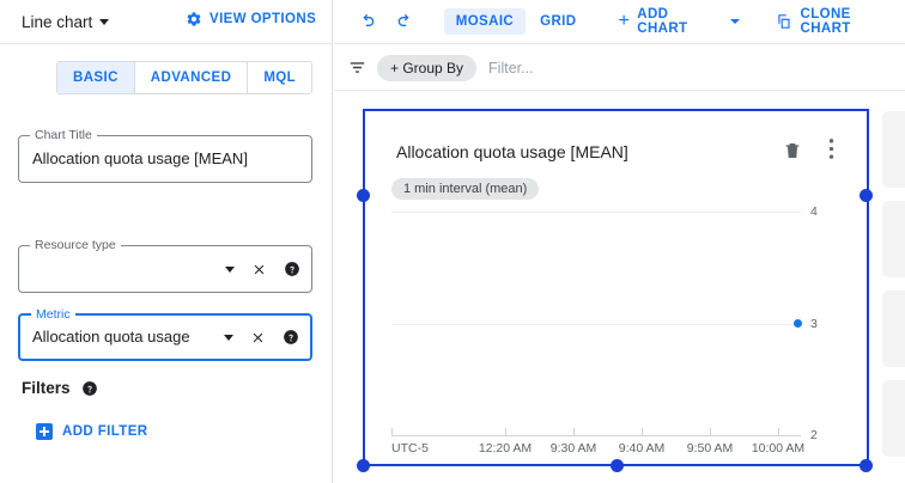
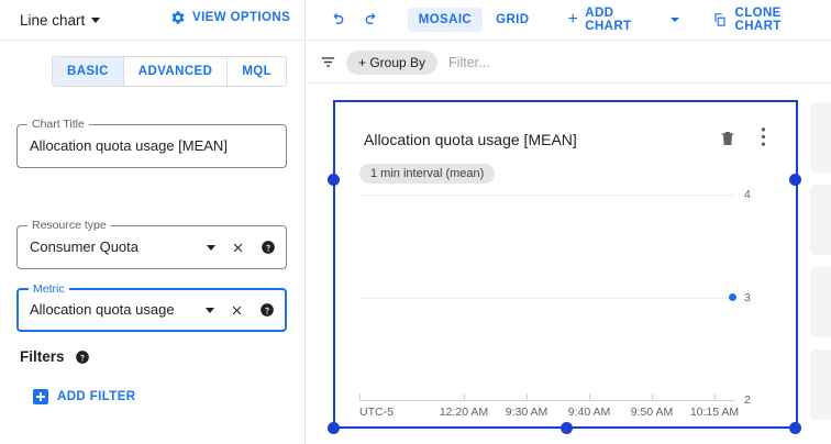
  Line chart
  VIEW OPTIONS
  BASIC
  ADVANCED
  MQL
  Chart Title
  Allocation quota usage [MEAN]
  Resource type
+ Consumer Quota
  Metric
  Allocation quota usage
  Filters
  ADD FILTER
  MOSAIC
  GRID
  +
  ADD CHART
  CLONE CHART
  + Group By
  Filter...
  Allocation quota usage [MEAN]
  1 min interval (mean)
  4
  3
  2
  UTC-5
  12:20 AM
  9:30 AM
  9:40 AM
  9:50 AM
- 10:00 AM
+ 10:15 AM
